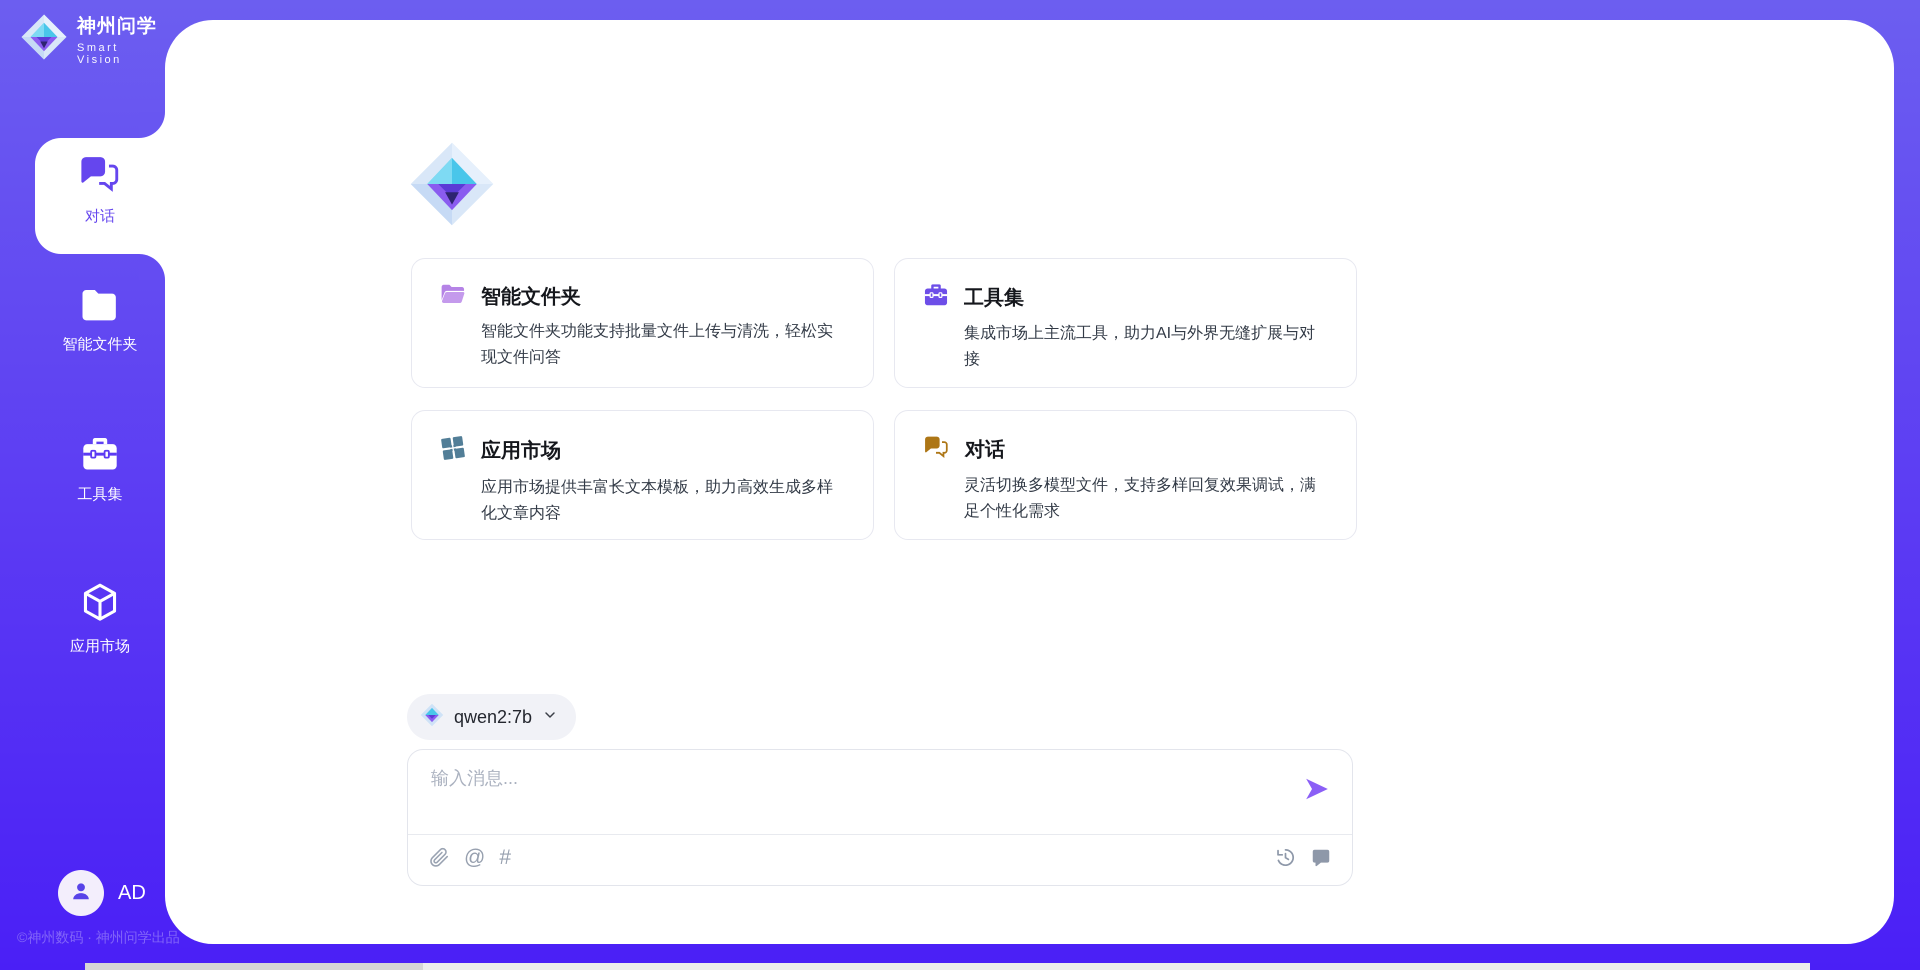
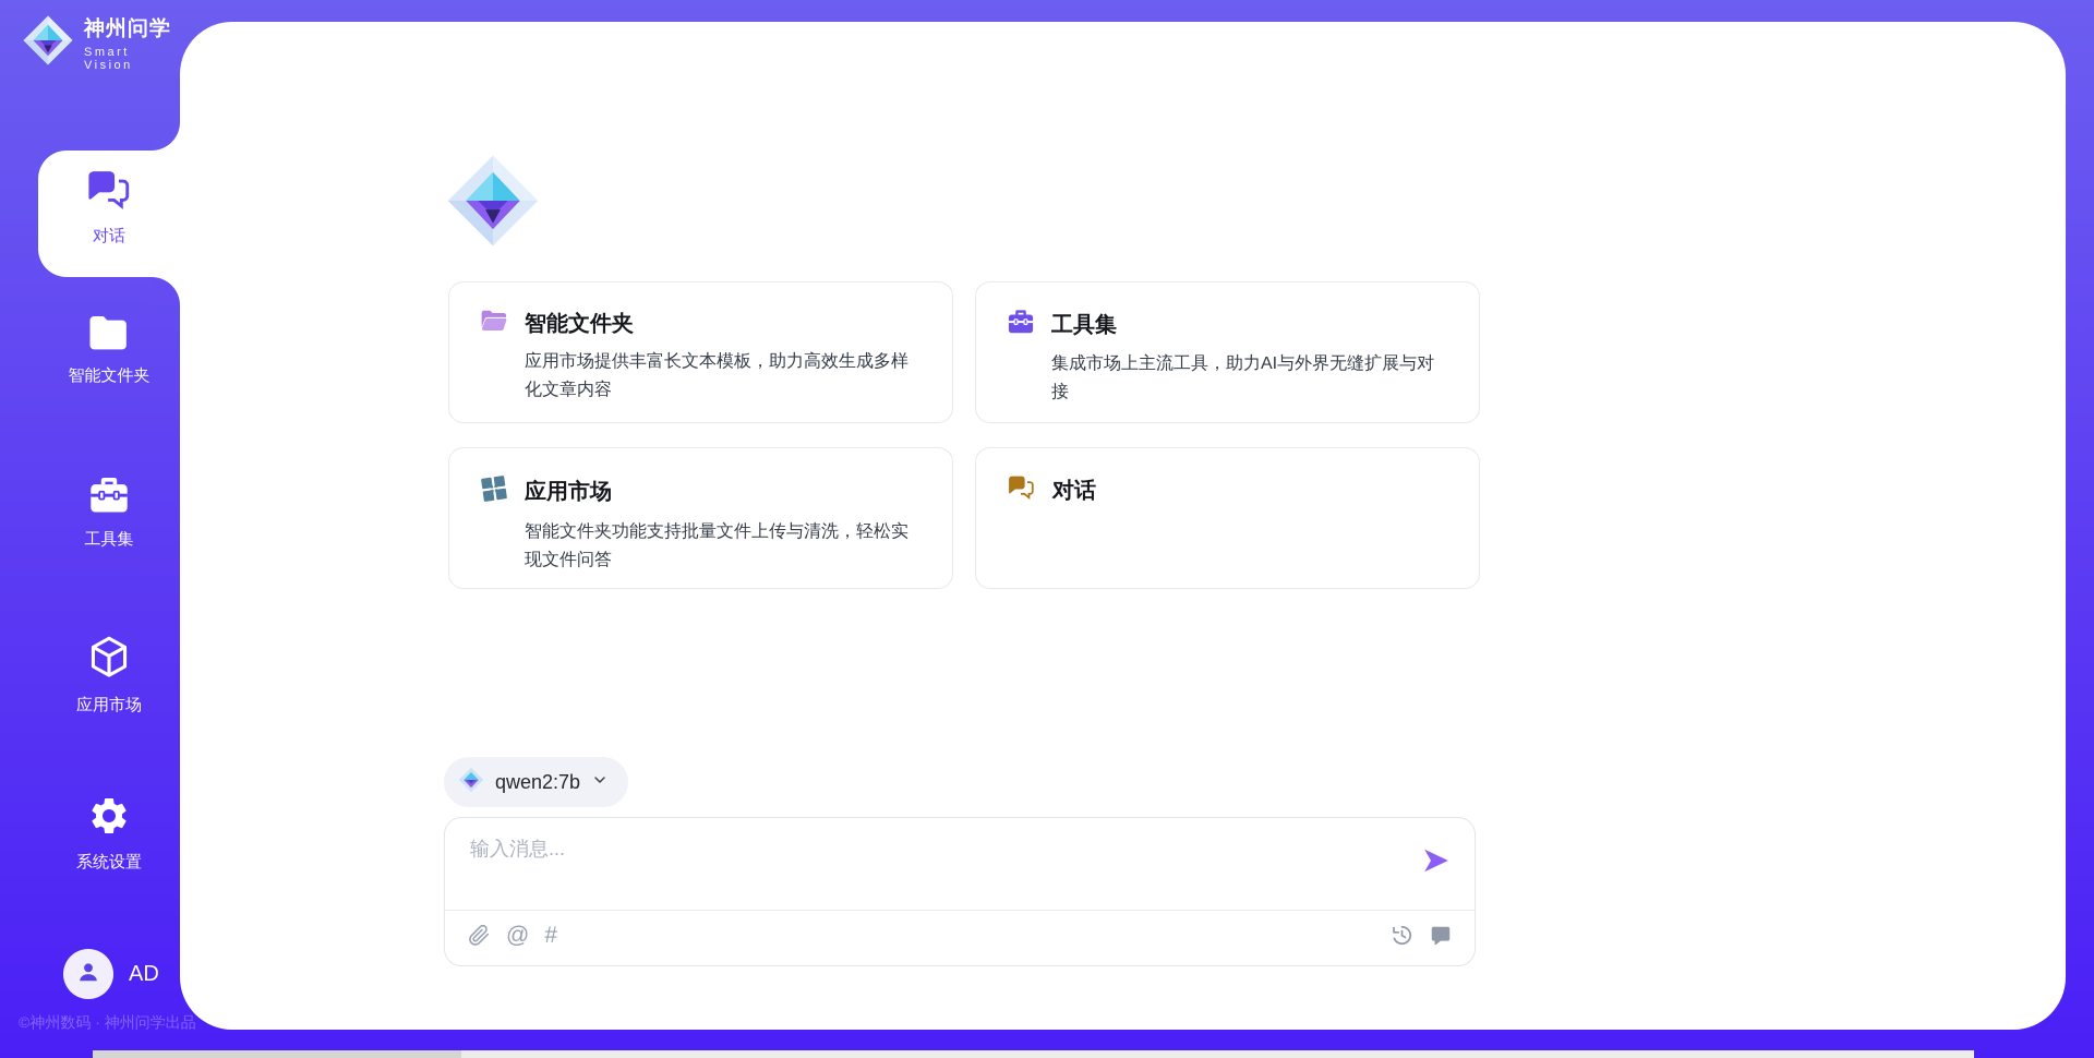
  神州问学
  Smart Vision
  对话
  智能文件夹
  工具集
  应用市场
+ 系统设置
  AD
  ©神州数码 · 神州问学出品
  智能文件夹
- 智能文件夹功能支持批量文件上传与清洗，轻松实现文件问答
+ 应用市场提供丰富长文本模板，助力高效生成多样化文章内容
  工具集
  集成市场上主流工具，助力AI与外界无缝扩展与对接
  应用市场
- 应用市场提供丰富长文本模板，助力高效生成多样化文章内容
+ 智能文件夹功能支持批量文件上传与清洗，轻松实现文件问答
  对话
- 灵活切换多模型文件，支持多样回复效果调试，满足个性化需求
  qwen2:7b
  输入消息...
  @
  #
